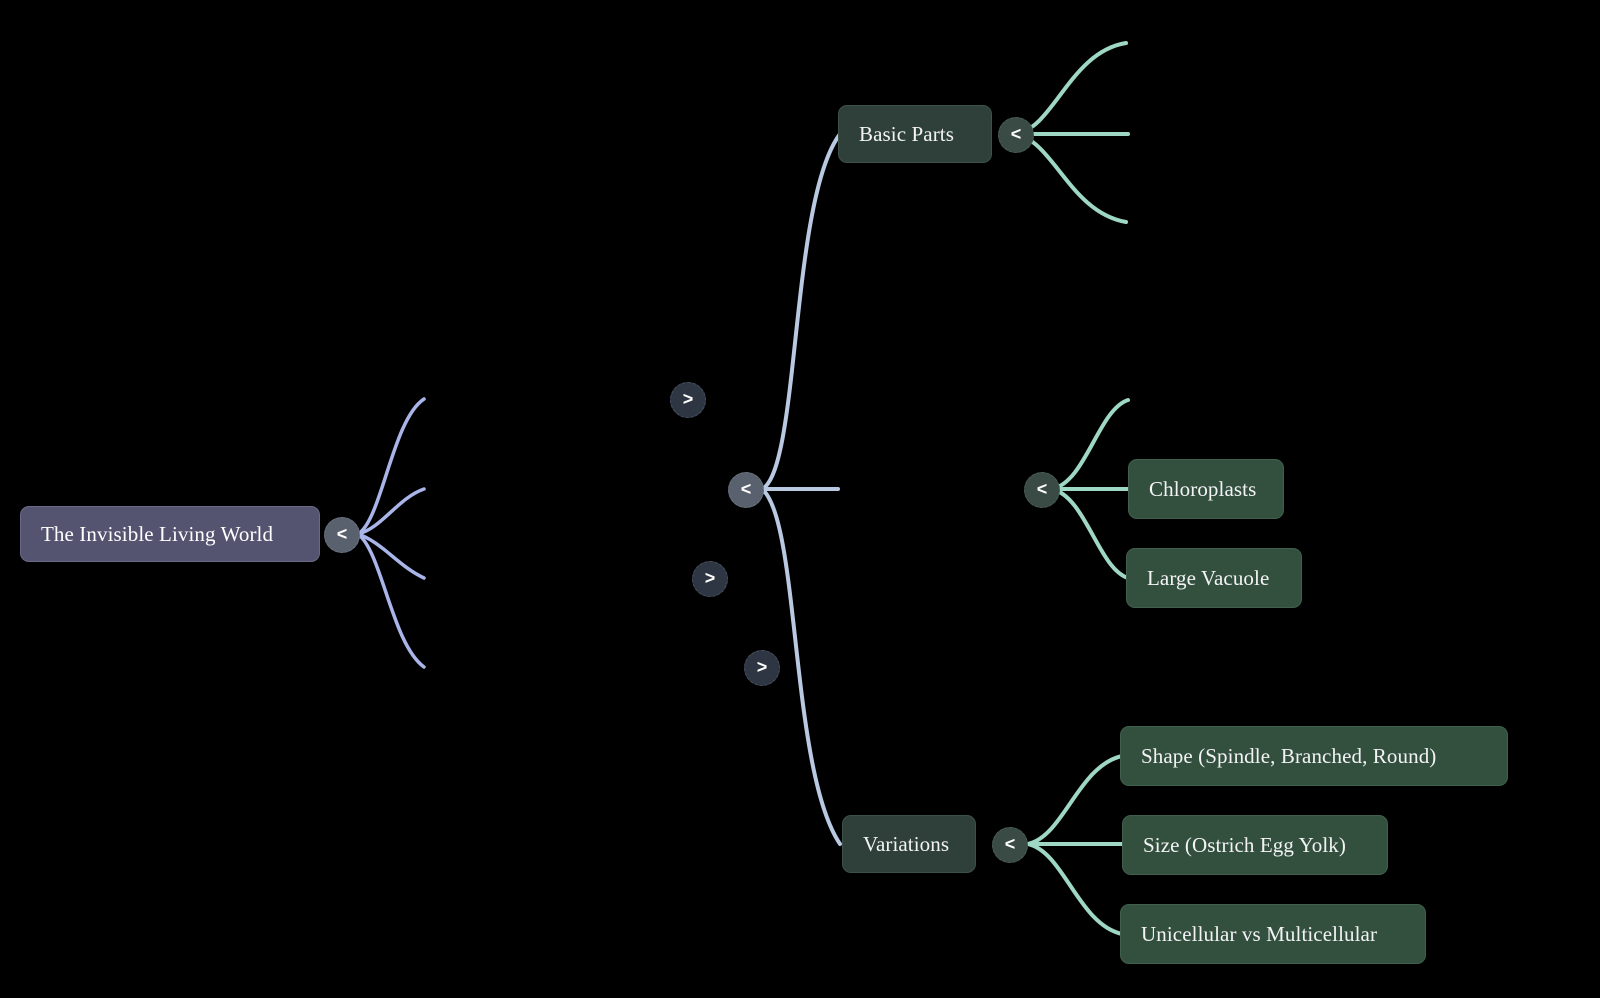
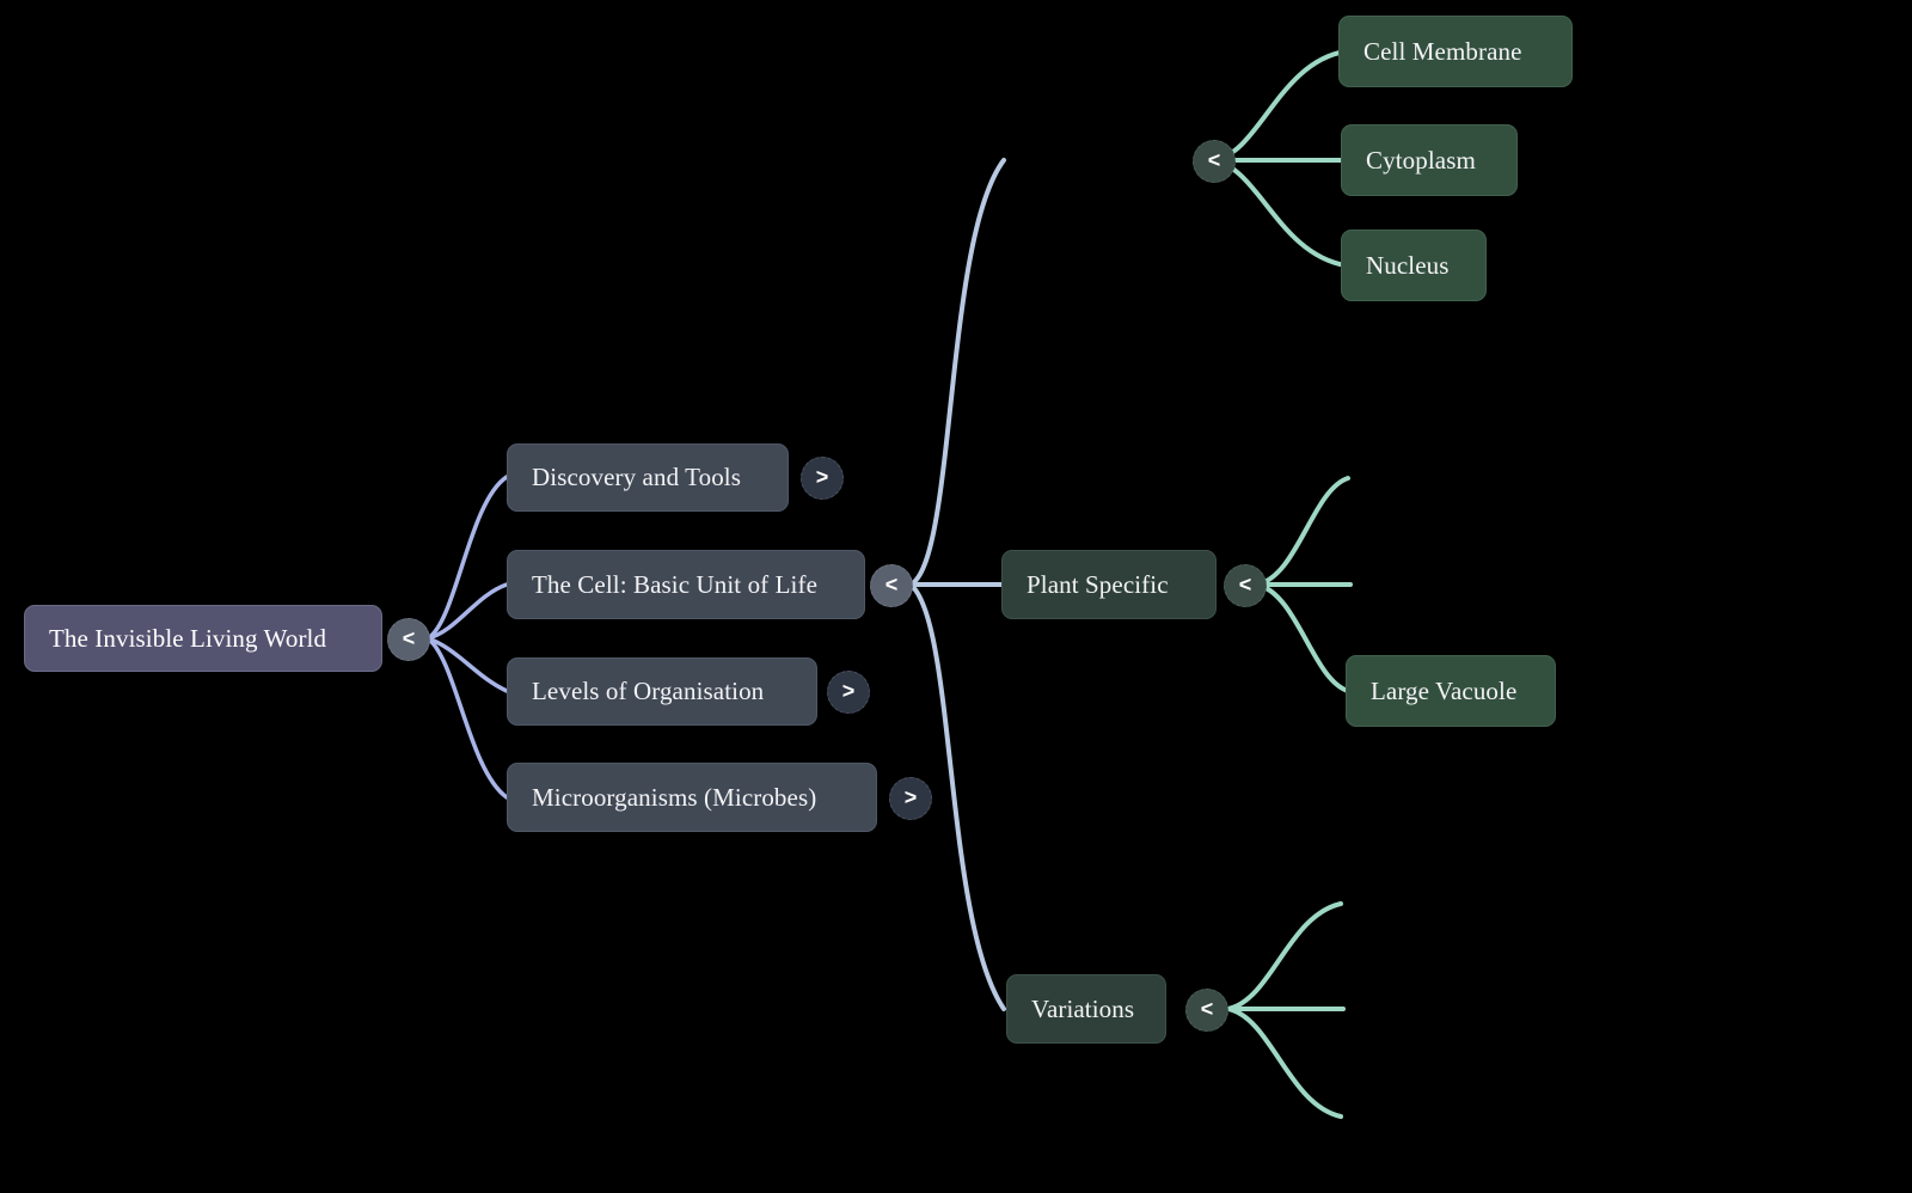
  The Invisible Living World
  <
+ Discovery and Tools
  >
+ The Cell: Basic Unit of Life
  <
+ Levels of Organisation
  >
+ Microorganisms (Microbes)
  >
- Basic Parts
  <
+ Cell Membrane
+ Cytoplasm
+ Nucleus
+ Plant Specific
  <
- Chloroplasts
  Large Vacuole
  Variations
  <
- Shape (Spindle, Branched, Round)
- Size (Ostrich Egg Yolk)
- Unicellular vs Multicellular
